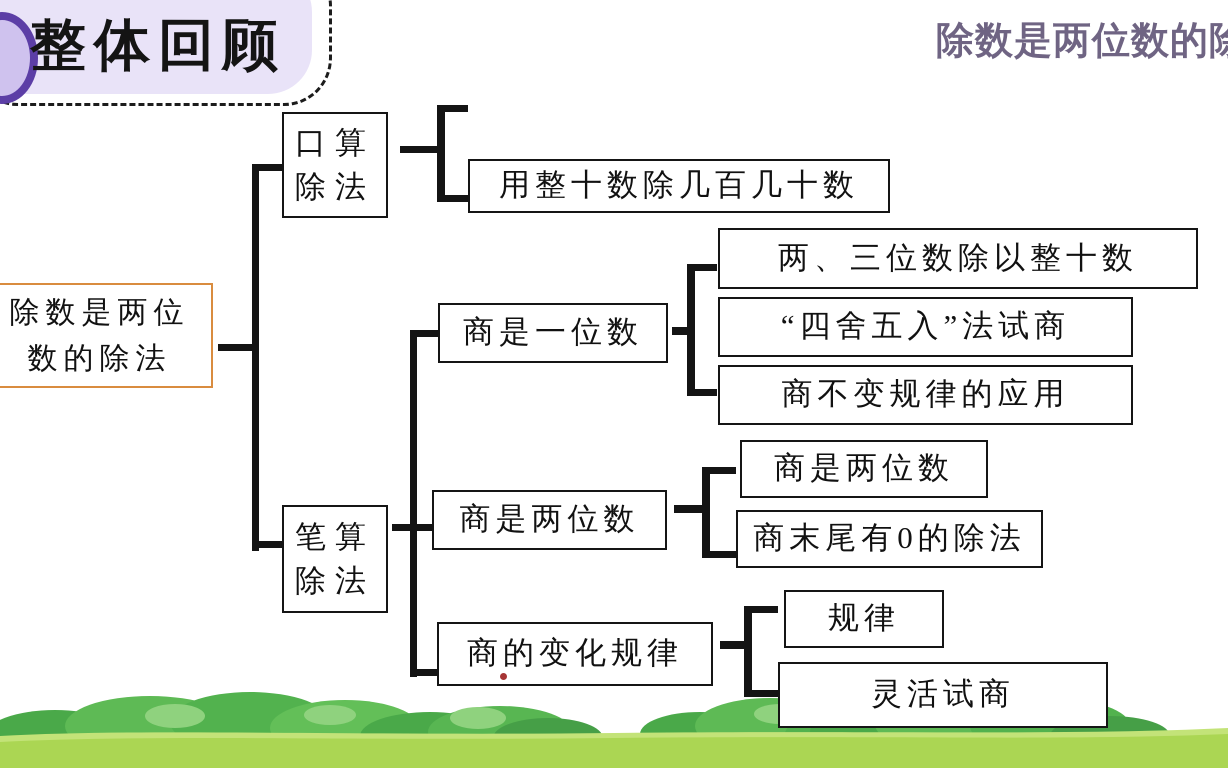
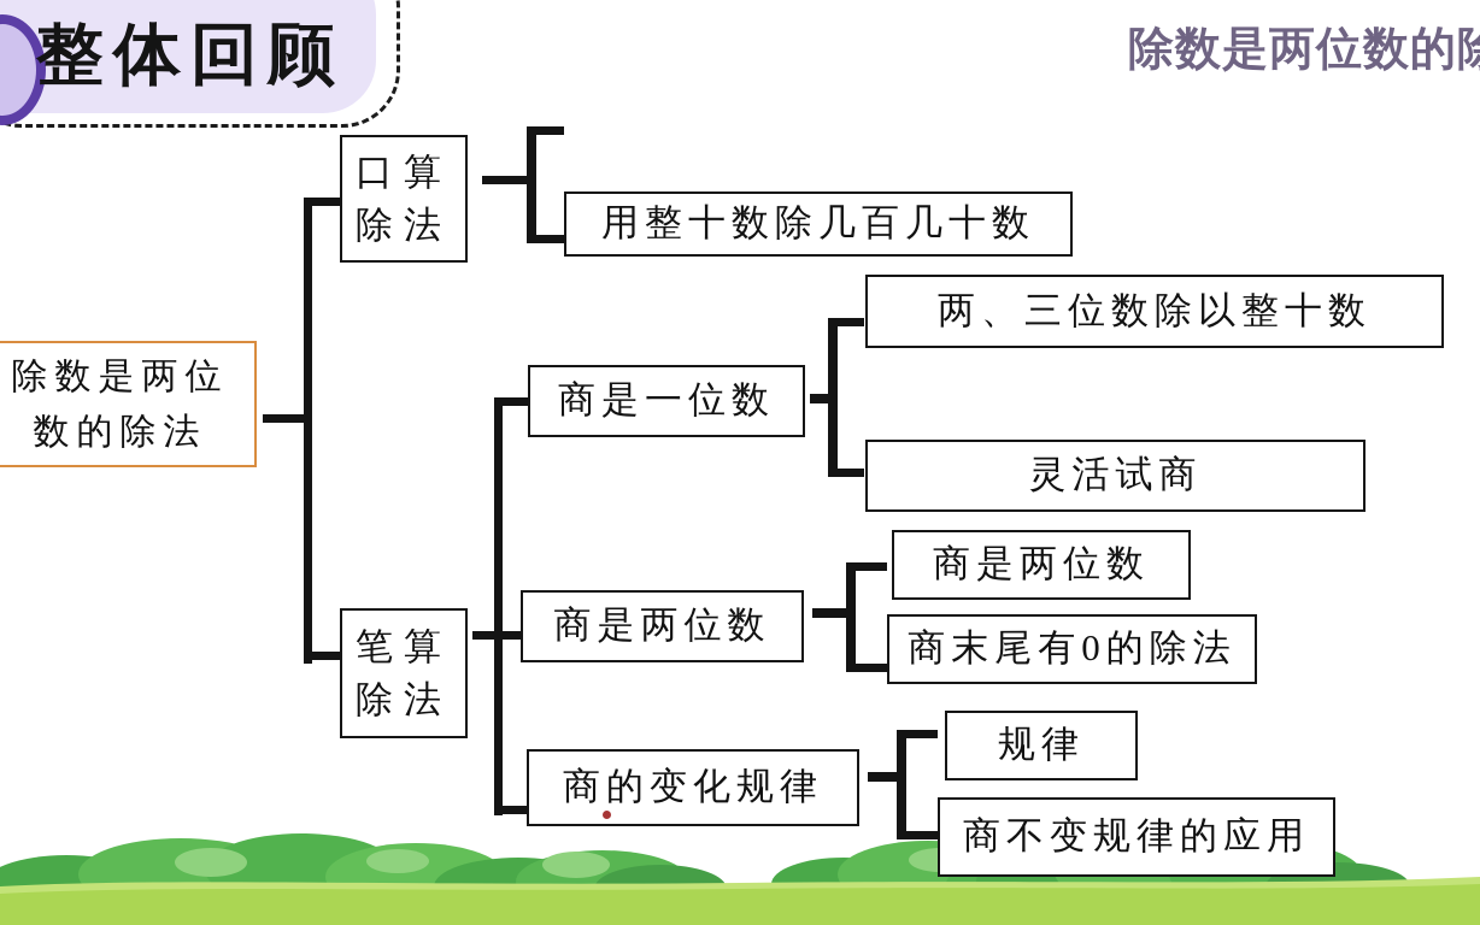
  整体回顾
  除数是两位数的
  除数是两位
  数的除法
  口算
  除法
  用整十数除几百几十数
  笔算
  除法
  商是一位数
  两、三位数除以整十数
- “四舍五入”法试商
- 商不变规律的应用
+ 灵活试商
  商是两位数
  商是两位数
  商末尾有0的除法
  商的变化规律
  规律
- 灵活试商
+ 商不变规律的应用
